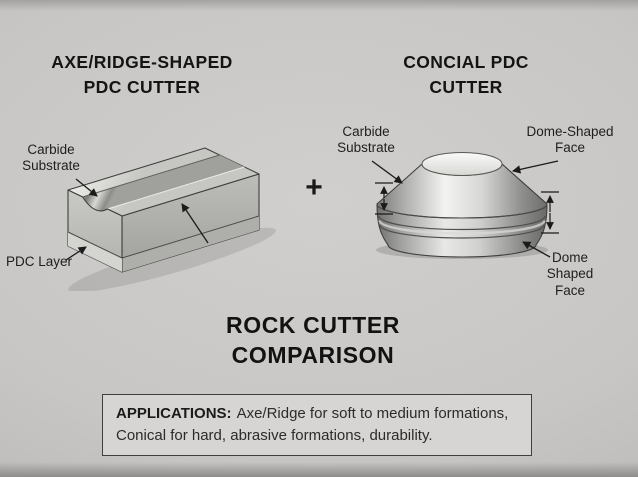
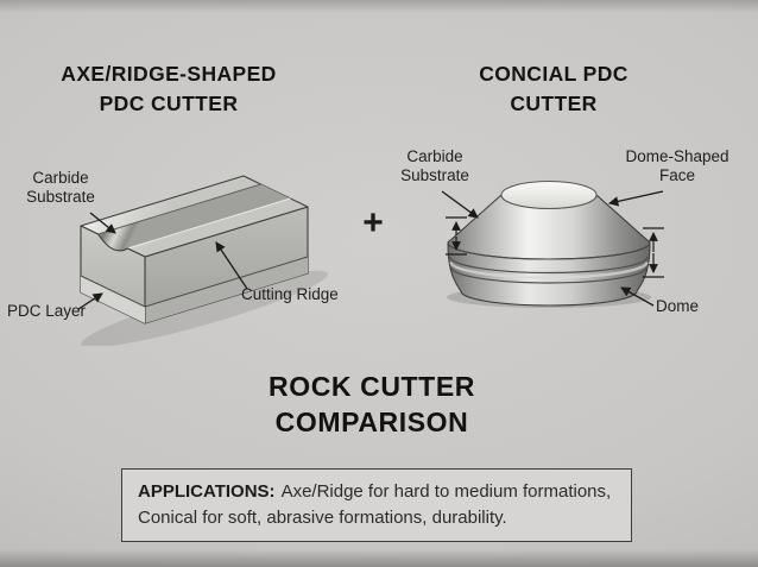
  AXE/RIDGE-SHAPED
  PDC CUTTER
  CONCIAL PDC
  CUTTER
  +
  Carbide
  Substrate
  PDC Layer
+ Cutting Ridge
  Carbide
  Substrate
  Dome-Shaped
  Face
  Dome
- Shaped Face
  ROCK CUTTER
  COMPARISON
- APPLICATIONS: Axe/Ridge for soft to medium formations,
+ APPLICATIONS: Axe/Ridge for hard to medium formations,
- Conical for hard, abrasive formations, durability.
+ Conical for soft, abrasive formations, durability.
